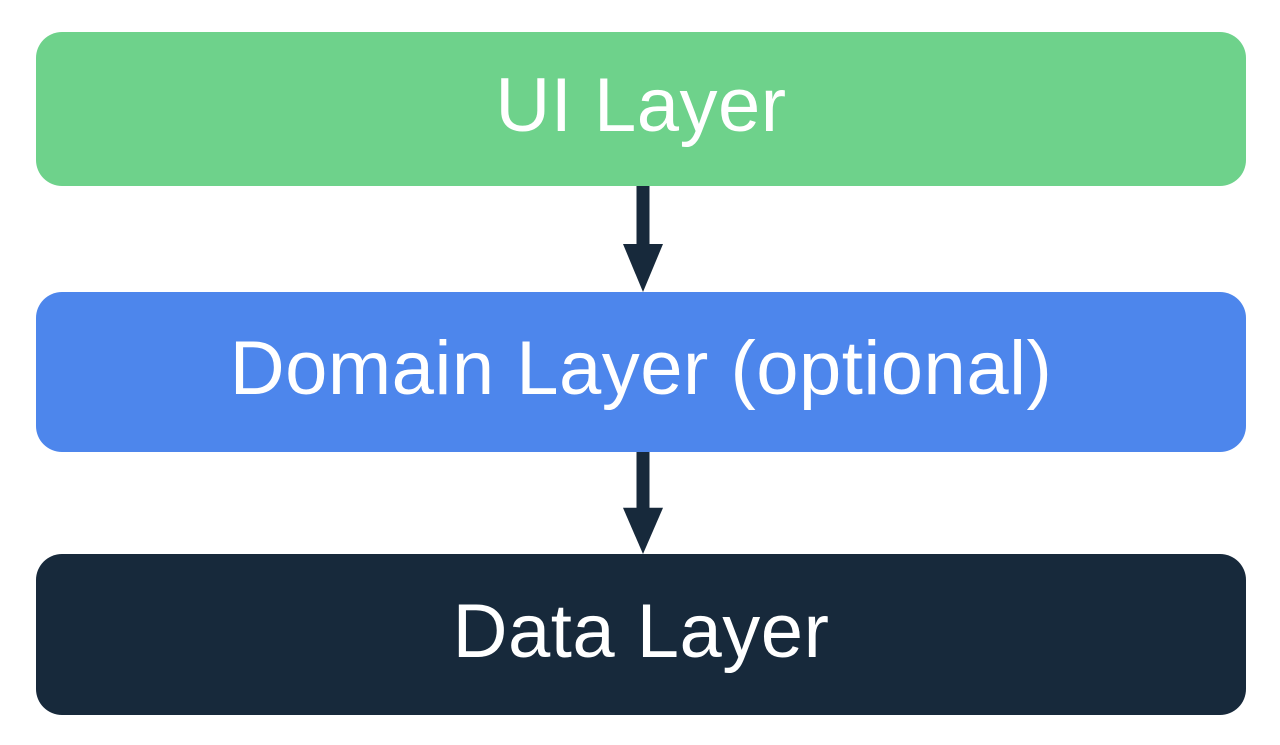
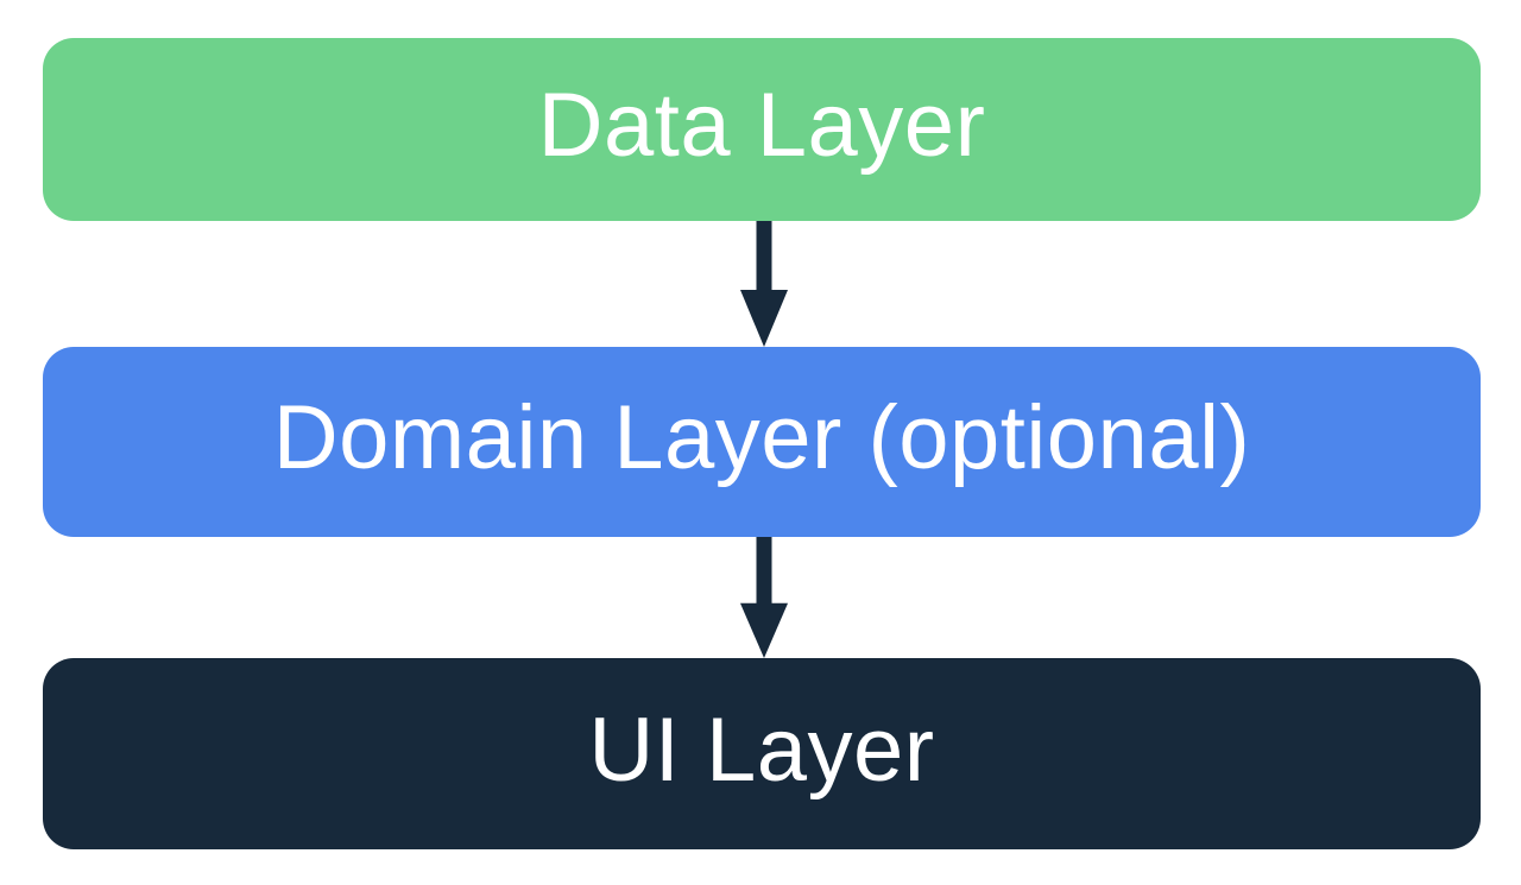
- UI Layer
+ Data Layer
  Domain Layer (optional)
- Data Layer
+ UI Layer
